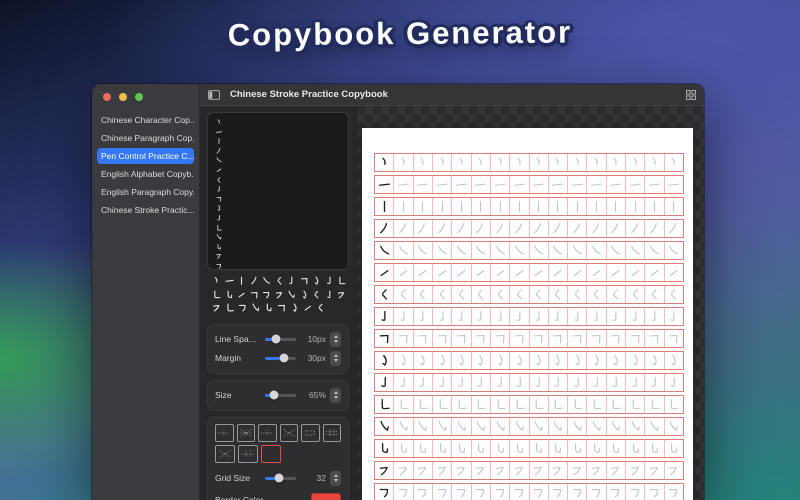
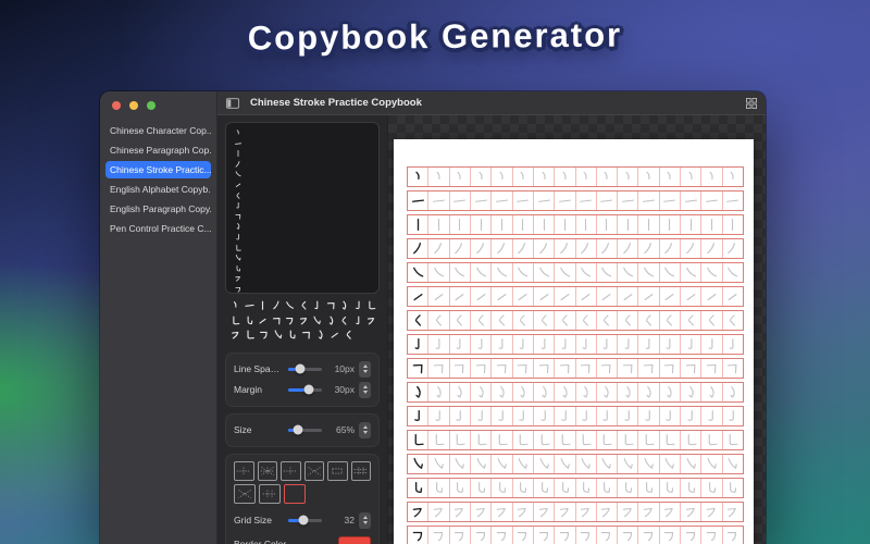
  Copybook Generator
  Chinese Character Cop..
  Chinese Paragraph Cop.
- Pen Control Practice C...
+ Chinese Stroke Practic...
  English Alphabet Copyb.
  English Paragraph Copy.
- Chinese Stroke Practic...
+ Pen Control Practice C...
  Chinese Stroke Practice Copybook
  Line Spaci..
  10px
  Margin
  30px
  Size
  65%
  Grid Size
  32
